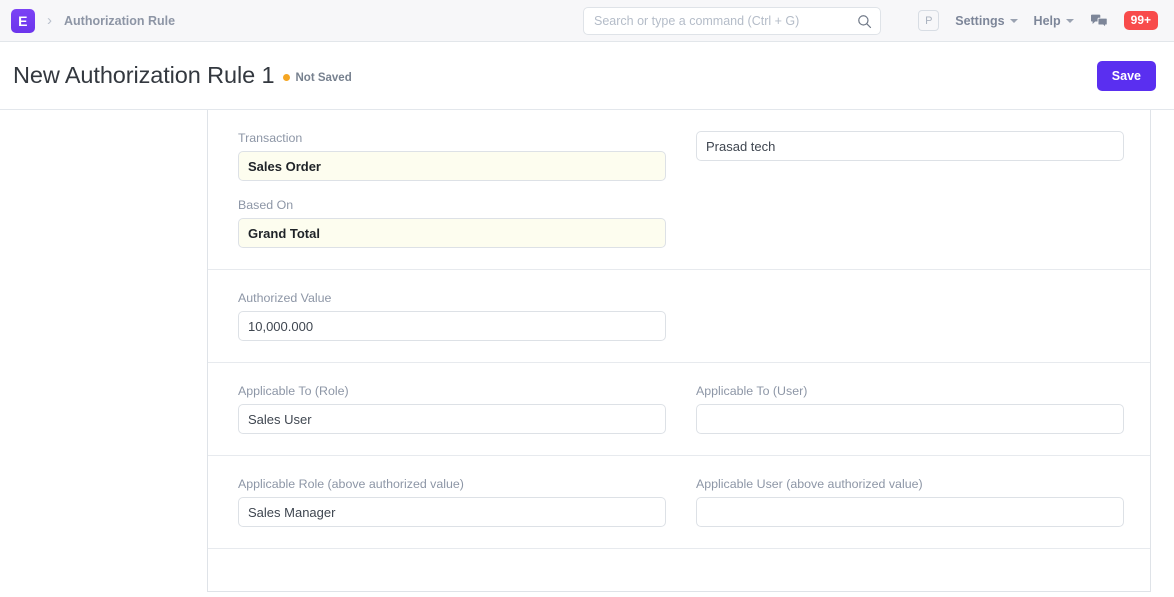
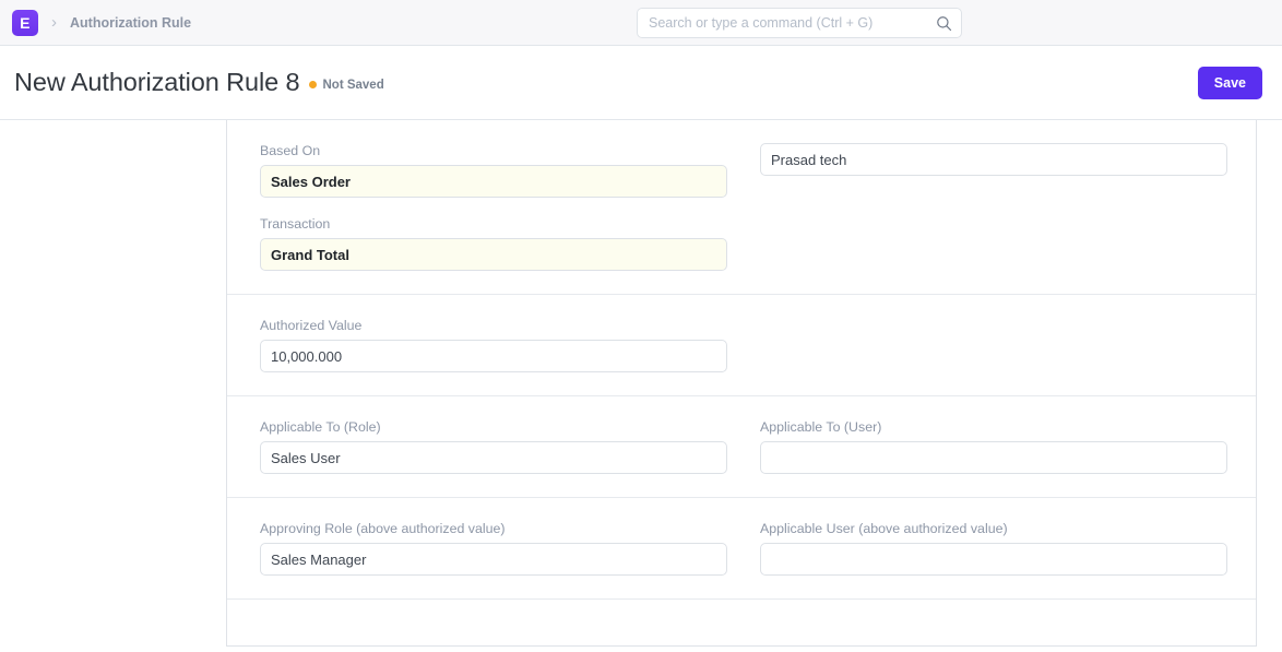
  E
  ›
  Authorization Rule
  Search or type a command (Ctrl + G)
- P
- Settings
- Help
- 99+
- New Authorization Rule 1
+ New Authorization Rule 8
  Not Saved
  Save
- Transaction
+ Based On
  Sales Order
- Based On
+ Transaction
  Grand Total
  Prasad tech
  Authorized Value
  10,000.000
  Applicable To (Role)
  Sales User
  Applicable To (User)
- Applicable Role (above authorized value)
+ Approving Role (above authorized value)
  Sales Manager
  Applicable User (above authorized value)
